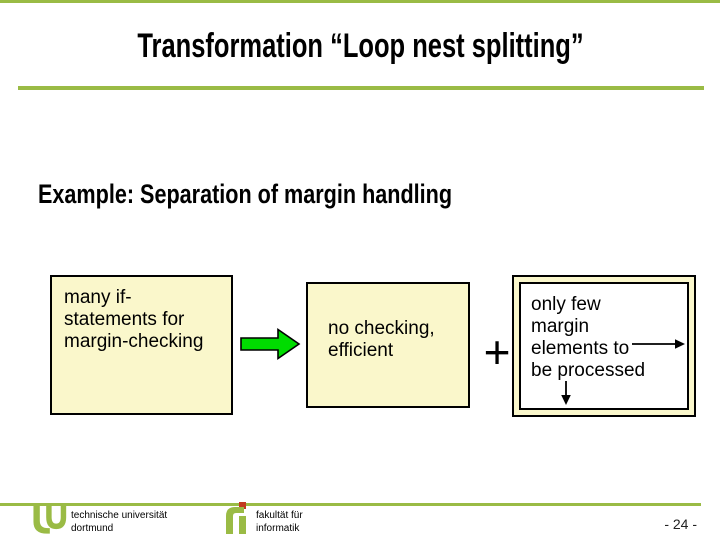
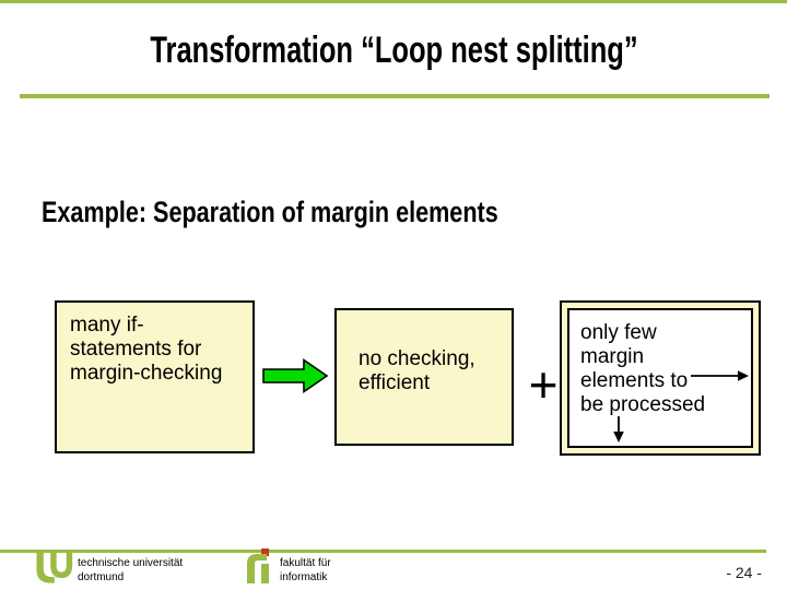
  Transformation “Loop nest splitting”
- Example: Separation of margin handling
+ Example: Separation of margin elements
  many if-
  statements for
  margin-checking
  no checking,
  efficient
  +
  only few
  margin
  elements to
  be processed
  technische universität
  dortmund
  fakultät für
  informatik
  - 24 -
